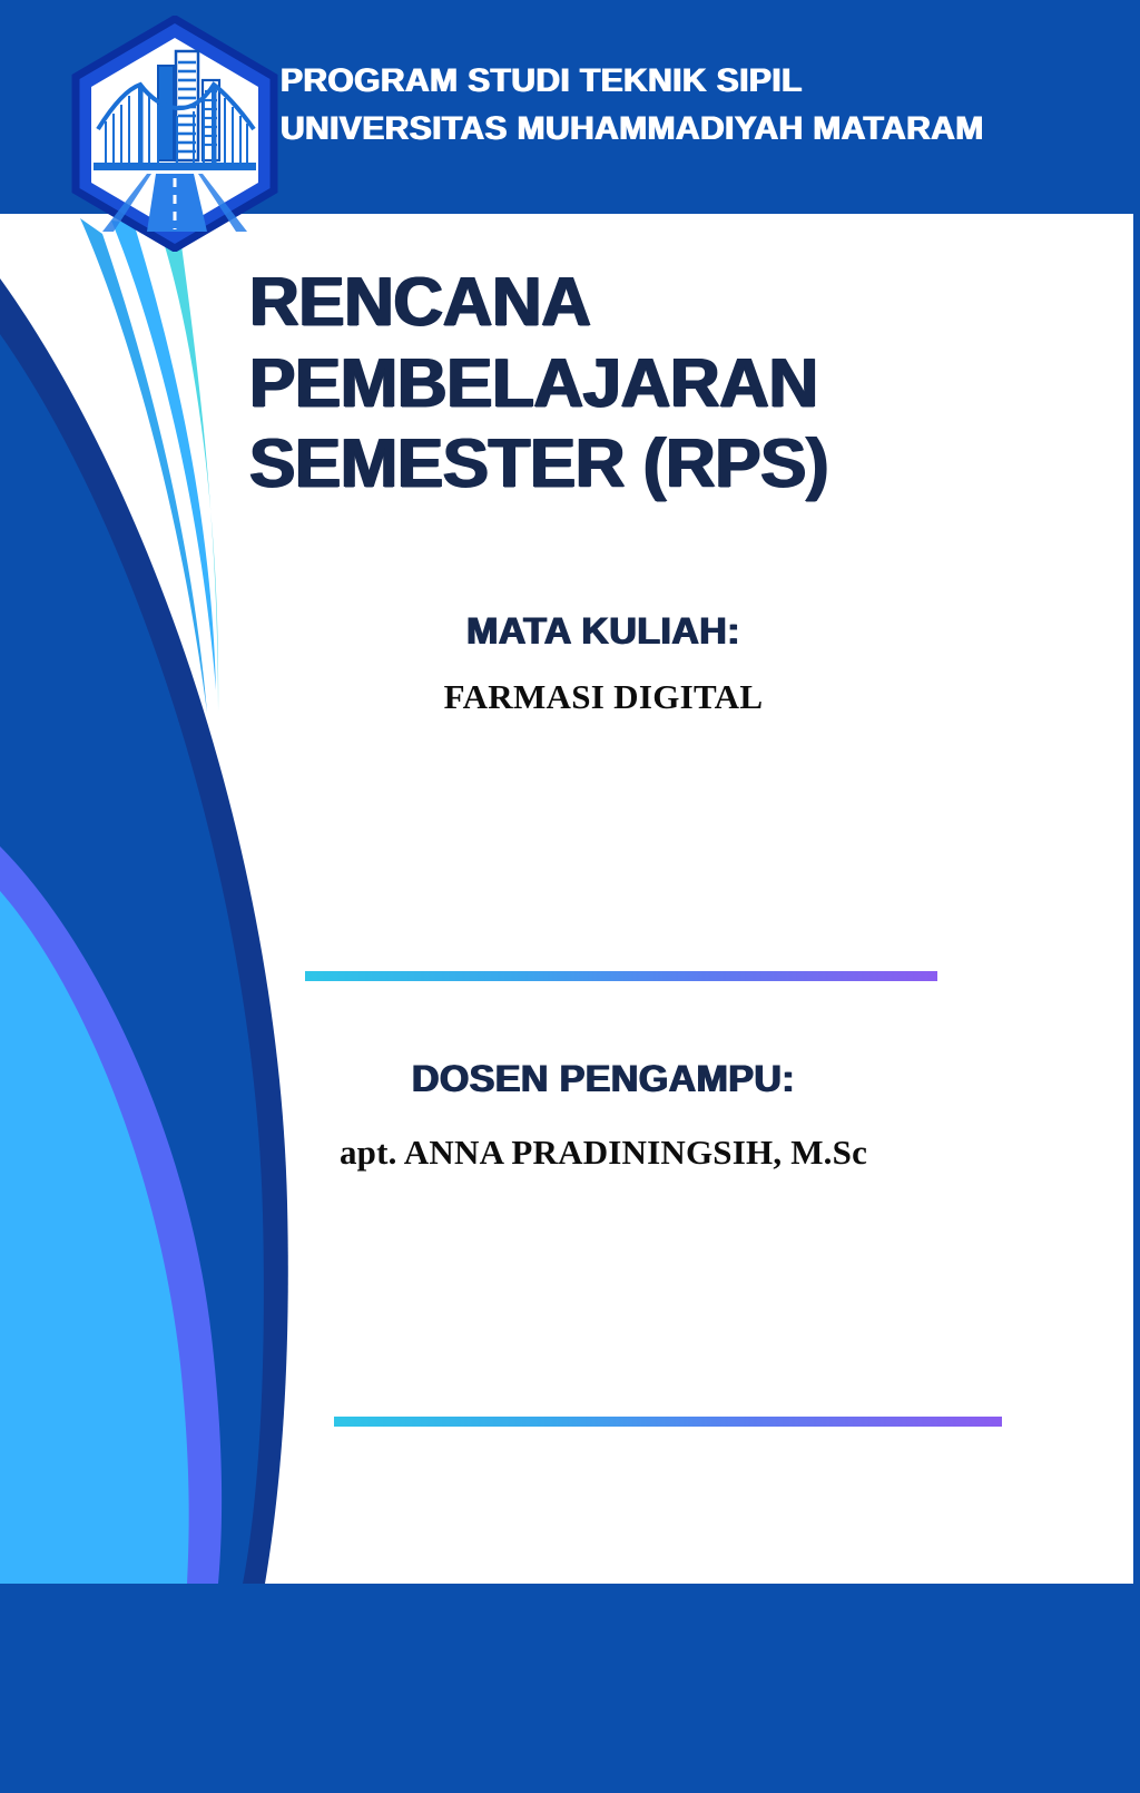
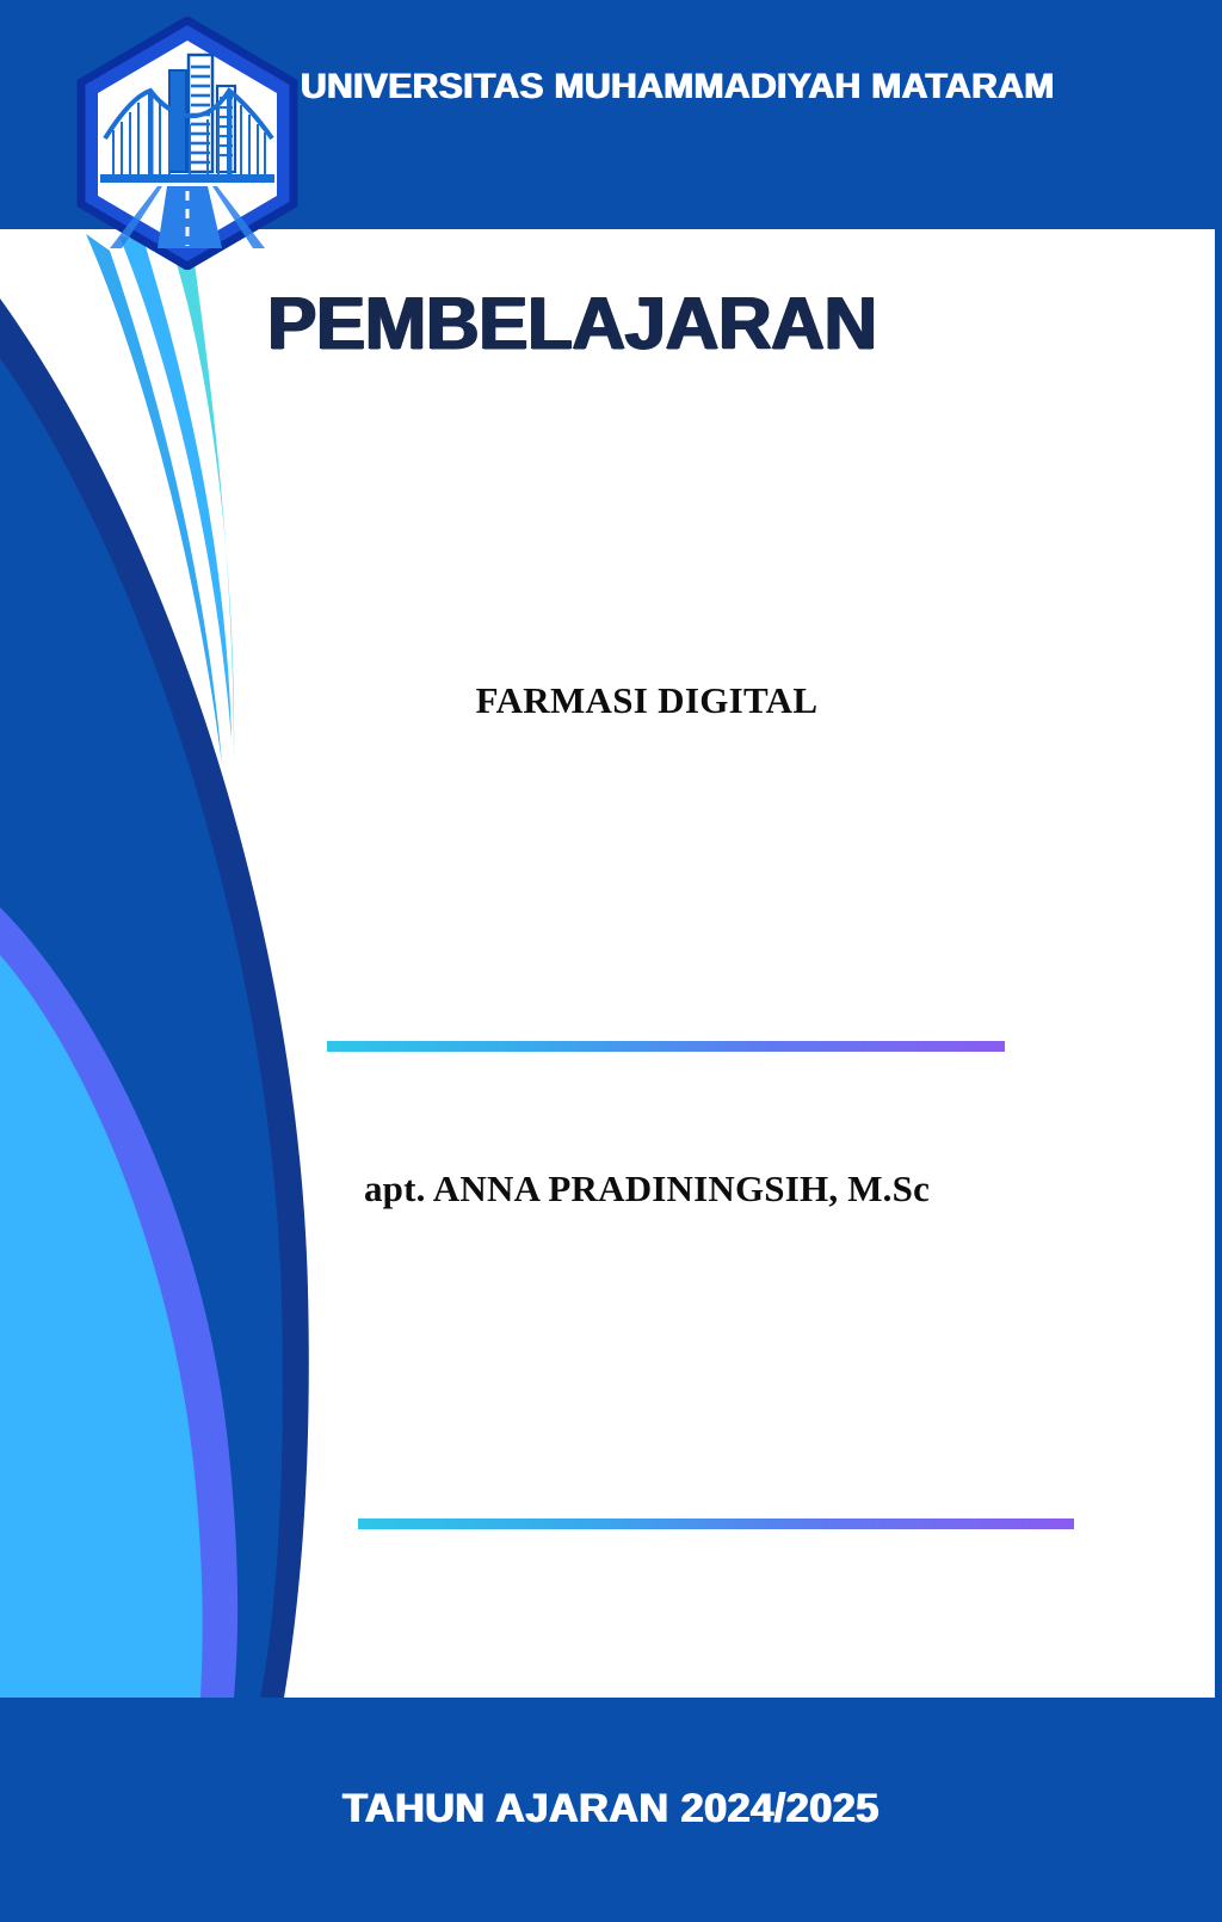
- PROGRAM STUDI TEKNIK SIPIL
  UNIVERSITAS MUHAMMADIYAH MATARAM
- RENCANA
  PEMBELAJARAN
- SEMESTER (RPS)
- MATA KULIAH:
  FARMASI DIGITAL
- DOSEN PENGAMPU:
  apt. ANNA PRADININGSIH, M.Sc
+ TAHUN AJARAN 2024/2025
